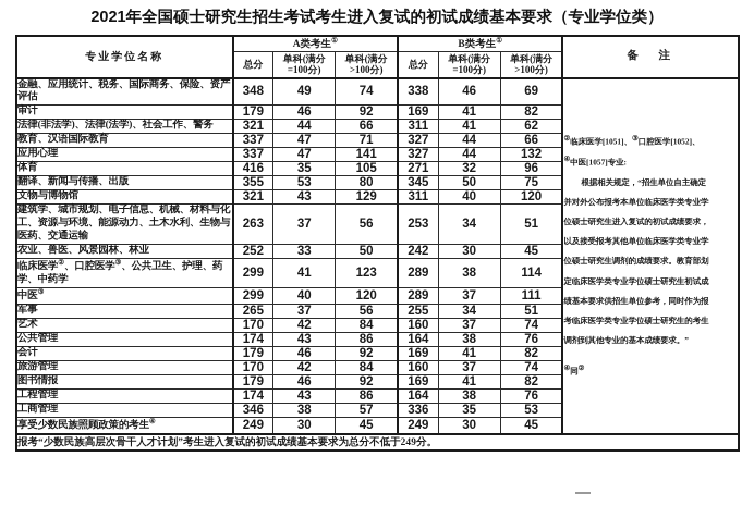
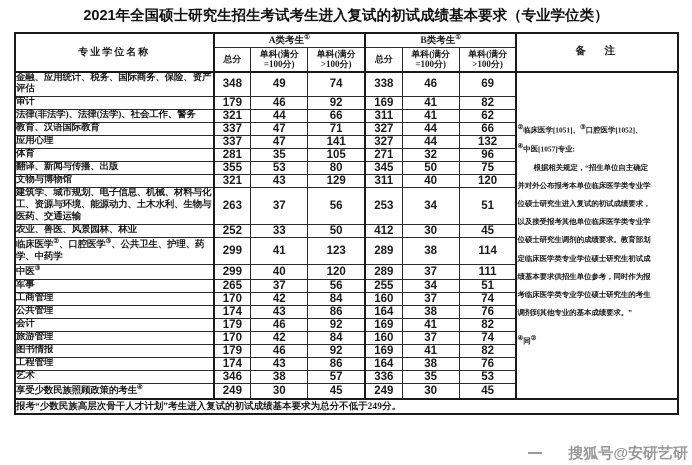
  2021年全国硕士研究生招生考试考生进入复试的初试成绩基本要求（专业学位类）
  专业学位名称	A类考生	B类考生	备 注
  总分	单科(满分=100分)	单科(满分>100分)	总分	单科(满分=100分)	单科(满分>100分)
  金融、应用统计、税务、国际商务、保险、资产评估	348	49	74	338	46	69	临床医学[1051]、 口腔医学[1052]、中医[1057]专业:根据相关规定，“招生单位自主确定并对外公布报考本单位临床医学类专业学位硕士研究生进入复试的初试成绩要求，以及接受报考其他单位临床医学类专业学位硕士研究生调剂的成绩要求。教育部划定临床医学类专业学位硕士研究生初试成绩基本要求供招生单位参考，同时作为报考临床医学类专业学位硕士研究生的考生调剂到其他专业的基本成绩要求。”同
  审计	179	46	92	169	41	82
  法律(非法学)、法律(法学)、社会工作、警务	321	44	66	311	41	62
  教育、汉语国际教育	337	47	71	327	44	66
  应用心理	337	47	141	327	44	132
- 体育	416	35	105	271	32	96
+ 体育	281	35	105	271	32	96
  翻译、新闻与传播、出版	355	53	80	345	50	75
  文物与博物馆	321	43	129	311	40	120
  建筑学、城市规划、电子信息、机械、材料与化工、资源与环境、能源动力、土木水利、生物与医药、交通运输	263	37	56	253	34	51
- 农业、兽医、风景园林、林业	252	33	50	242	30	45
+ 农业、兽医、风景园林、林业	252	33	50	412	30	45
  临床医学 、口腔医学 、公共卫生、护理、药学、中药学	299	41	123	289	38	114
  中医	299	40	120	289	37	111
  军事	265	37	56	255	34	51
- 艺术	170	42	84	160	37	74
+ 工商管理	170	42	84	160	37	74
  公共管理	174	43	86	164	38	76
  会计	179	46	92	169	41	82
  旅游管理	170	42	84	160	37	74
  图书情报	179	46	92	169	41	82
  工程管理	174	43	86	164	38	76
- 工商管理	346	38	57	336	35	53
+ 艺术	346	38	57	336	35	53
  享受少数民族照顾政策的考生	249	30	45	249	30	45
  报考“少数民族高层次骨干人才计划”考生进入复试的初试成绩基本要求为总分不低于249分。
+ 搜狐号@安研艺研
